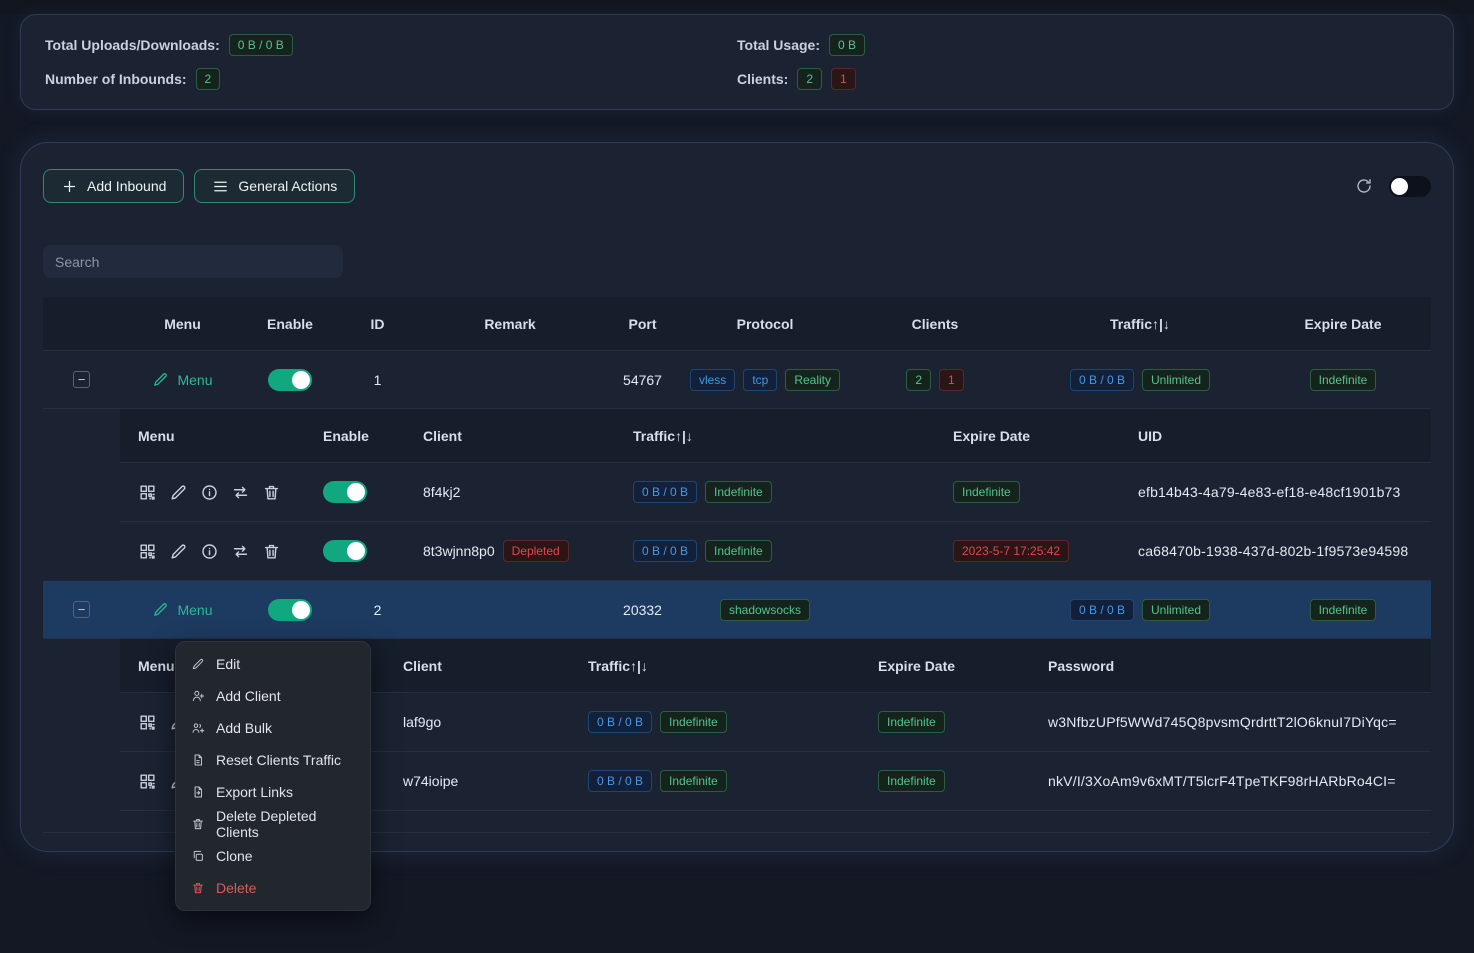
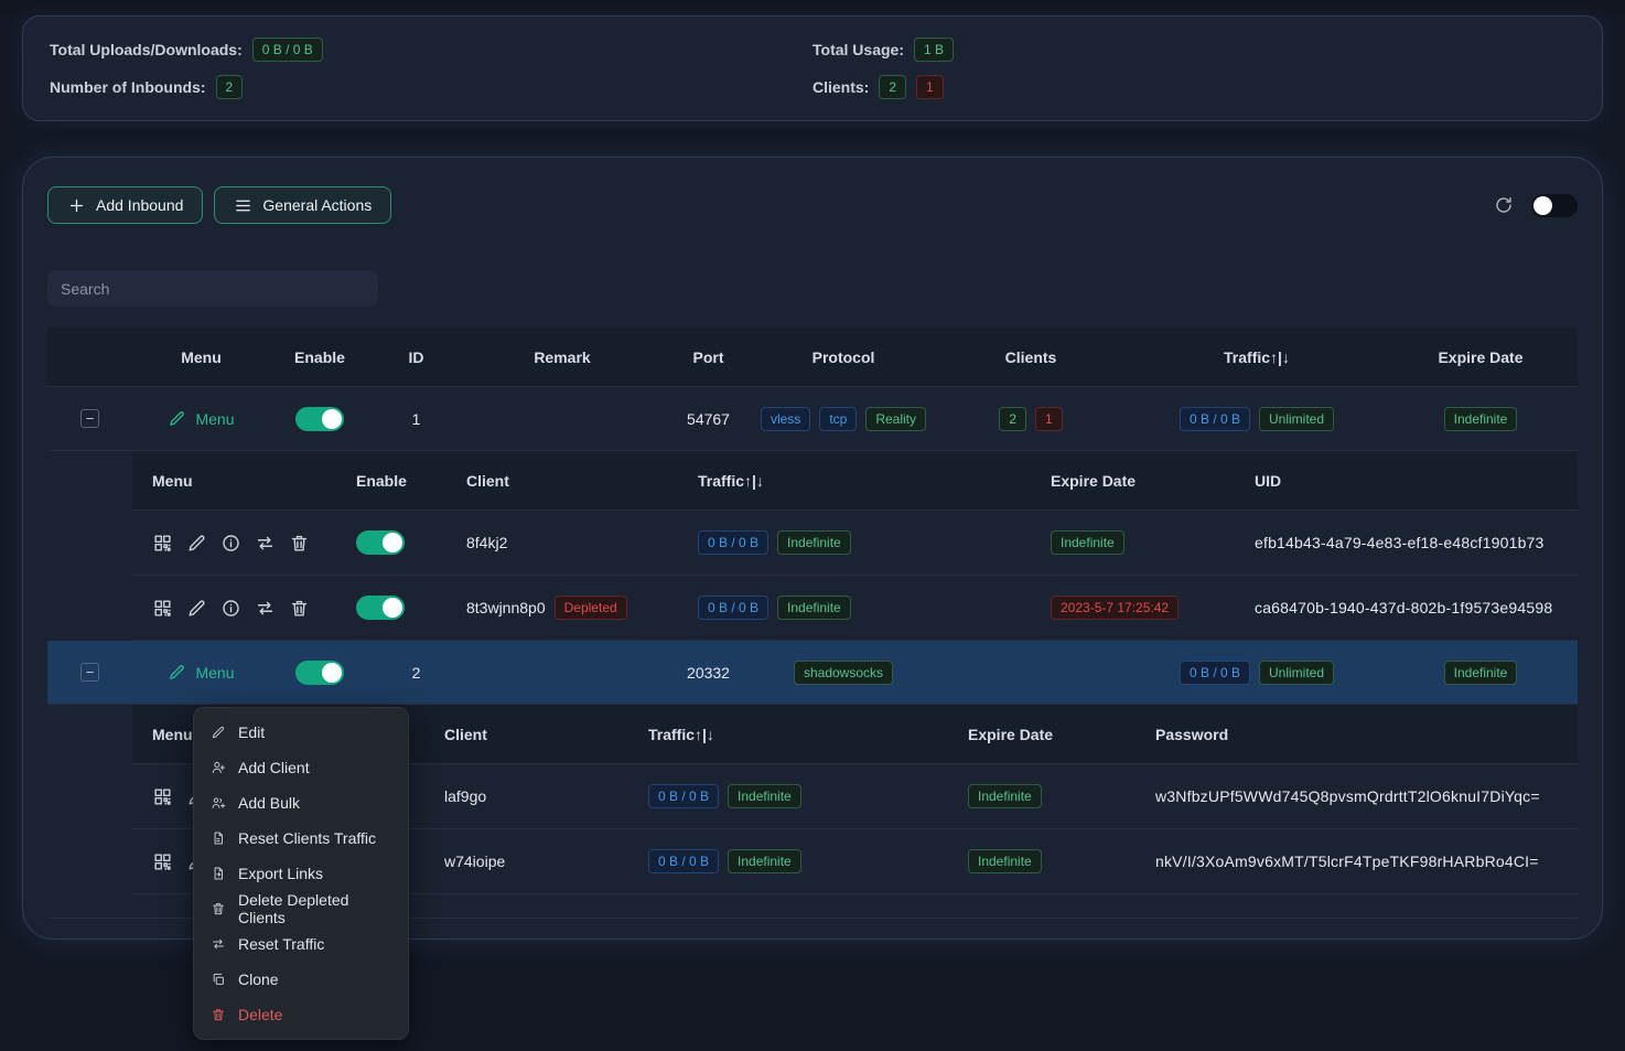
  Total Uploads/Downloads:
  0 B / 0 B
  Total Usage:
- 0 B
+ 1 B
  Number of Inbounds:
  2
  Clients:
  2
  1
  Add Inbound
  General Actions
  Search
  Menu
  Enable
  ID
  Remark
  Port
  Protocol
  Clients
  Traffic↑|↓
  Expire Date
  −
  Menu
  1
  54767
  vless
  tcp
  Reality
  2
  1
  0 B / 0 B
  Unlimited
  Indefinite
  Menu
  Enable
  Client
  Traffic↑|↓
  Expire Date
  UID
  8f4kj2
  0 B / 0 B
  Indefinite
  Indefinite
  efb14b43-4a79-4e83-ef18-e48cf1901b73
  8t3wjnn8p0
  Depleted
  0 B / 0 B
  Indefinite
  2023-5-7 17:25:42
- ca68470b-1938-437d-802b-1f9573e94598
+ ca68470b-1940-437d-802b-1f9573e94598
  −
  Menu
  2
  20332
  shadowsocks
  0 B / 0 B
  Unlimited
  Indefinite
  Menu
  Client
  Traffic↑|↓
  Expire Date
  Password
  laf9go
  0 B / 0 B
  Indefinite
  Indefinite
  w3NfbzUPf5WWd745Q8pvsmQrdrttT2lO6knuI7DiYqc=
  w74ioipe
  0 B / 0 B
  Indefinite
  Indefinite
  nkV/I/3XoAm9v6xMT/T5lcrF4TpeTKF98rHARbRo4CI=
  Edit
  Add Client
  Add Bulk
  Reset Clients Traffic
  Export Links
  Delete Depleted Clients
+ Reset Traffic
  Clone
  Delete
